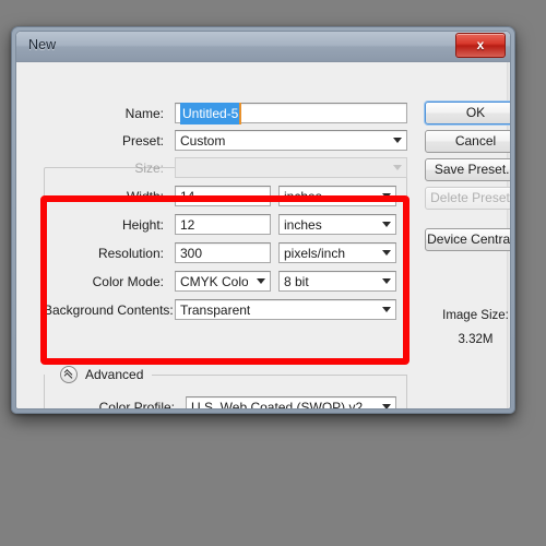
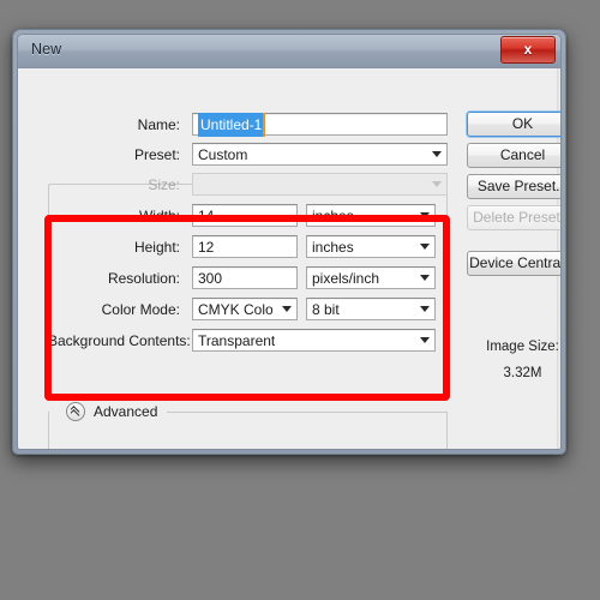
  New
  x
  Name:
- Untitled-5
+ Untitled-1
  Preset:
  Custom
  Size:
  Width:
  14
  inches
  Height:
  12
  inches
  Resolution:
  300
  pixels/inch
  Color Mode:
  CMYK Colo
  8 bit
  Background Content
  Transparent
  Advanced
- Color Profile:
- U.S. Web Coated (SWOP) v2
  OK
  Cancel
  Save Preset.
  Delete Preset
  Device Centra
  Image Size:
  3.32M
